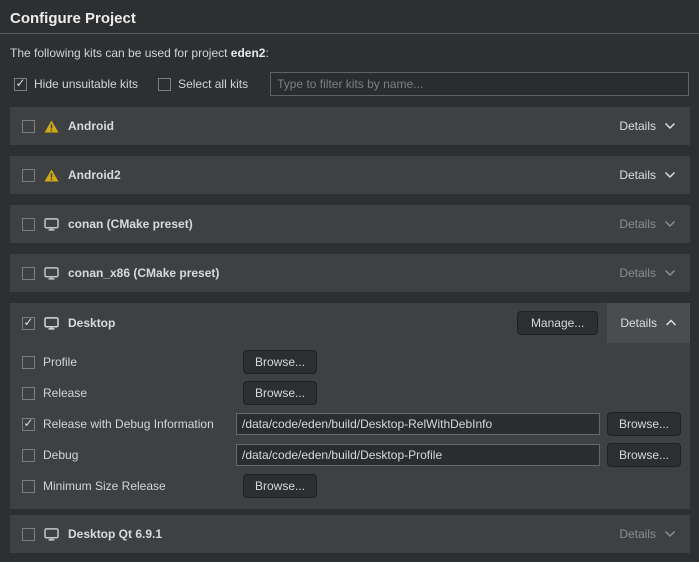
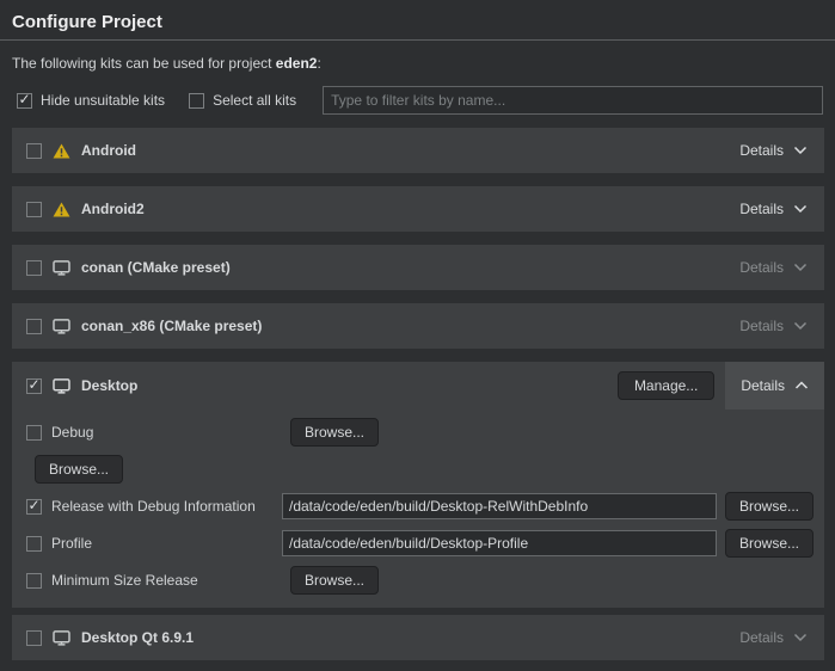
  Configure Project
  The following kits can be used for project eden2:
  ✓
  Hide unsuitable kits
  Select all kits
  Type to filter kits by name...
  Android
  Details
  Android2
  Details
  conan (CMake preset)
  Details
  conan_x86 (CMake preset)
  Details
  ✓
  Desktop
  Manage...
  Details
- Profile
+ Debug
  Browse...
- Release
  Browse...
  ✓
  Release with Debug Information
  /data/code/eden/build/Desktop-RelWithDebInfo
  Browse...
- Debug
+ Profile
  /data/code/eden/build/Desktop-Profile
  Browse...
  Minimum Size Release
  Browse...
  Desktop Qt 6.9.1
  Details
